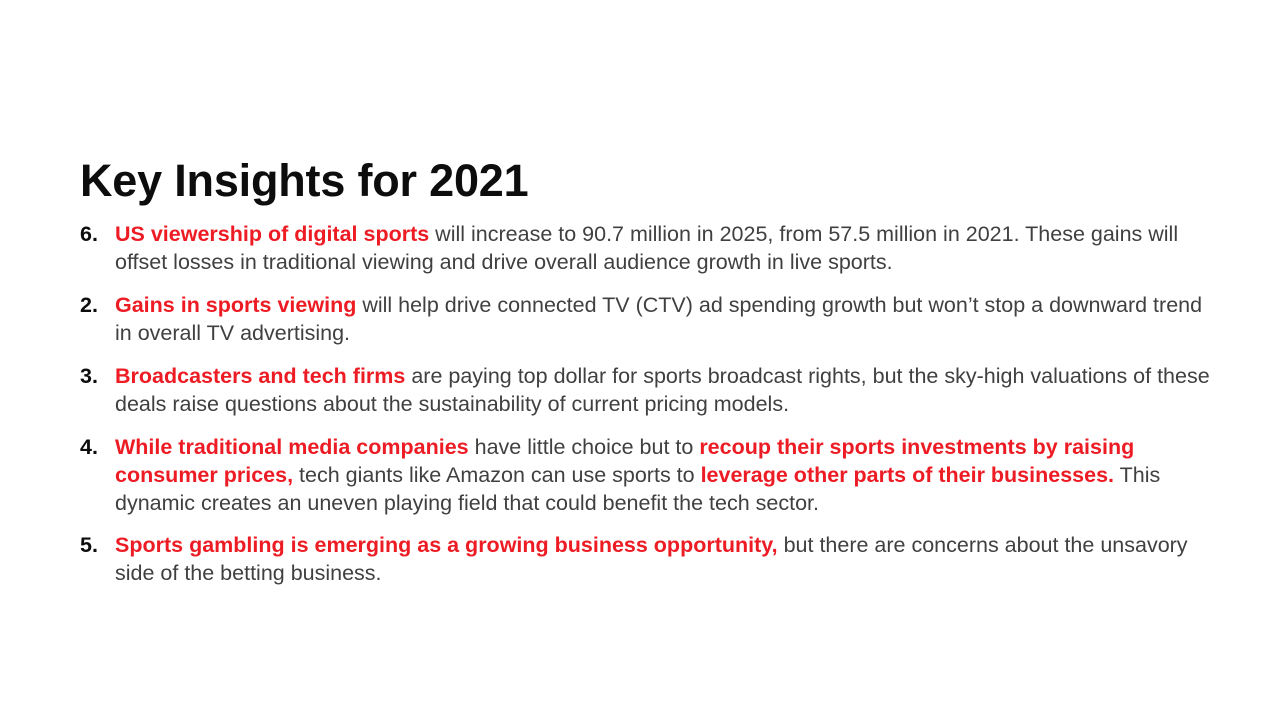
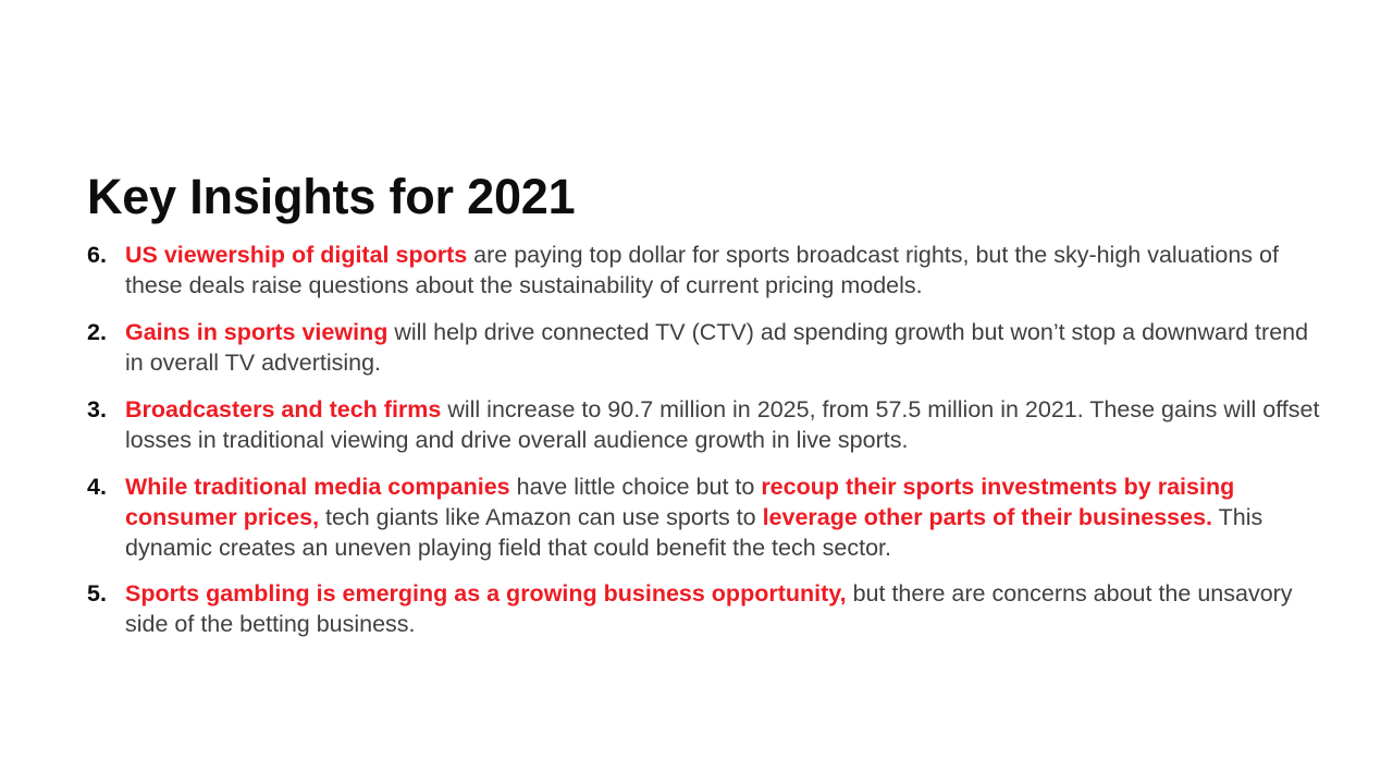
  Key Insights for 2021
  6.
- US viewership of digital sports will increase to 90.7 million in 2025, from 57.5 million in 2021. These gains will offset losses in traditional viewing and drive overall audience growth in live sports.
+ US viewership of digital sports are paying top dollar for sports broadcast rights, but the sky-high valuations of these deals raise questions about the sustainability of current pricing models.
  2.
  Gains in sports viewing will help drive connected TV (CTV) ad spending growth but won’t stop a downward trend in overall TV advertising.
  3.
- Broadcasters and tech firms are paying top dollar for sports broadcast rights, but the sky-high valuations of these deals raise questions about the sustainability of current pricing models.
+ Broadcasters and tech firms will increase to 90.7 million in 2025, from 57.5 million in 2021. These gains will offset losses in traditional viewing and drive overall audience growth in live sports.
  4.
  While traditional media companies have little choice but to recoup their sports investments by raising consumer prices, tech giants like Amazon can use sports to leverage other parts of their businesses. This dynamic creates an uneven playing field that could benefit the tech sector.
  5.
  Sports gambling is emerging as a growing business opportunity, but there are concerns about the unsavory side of the betting business.
